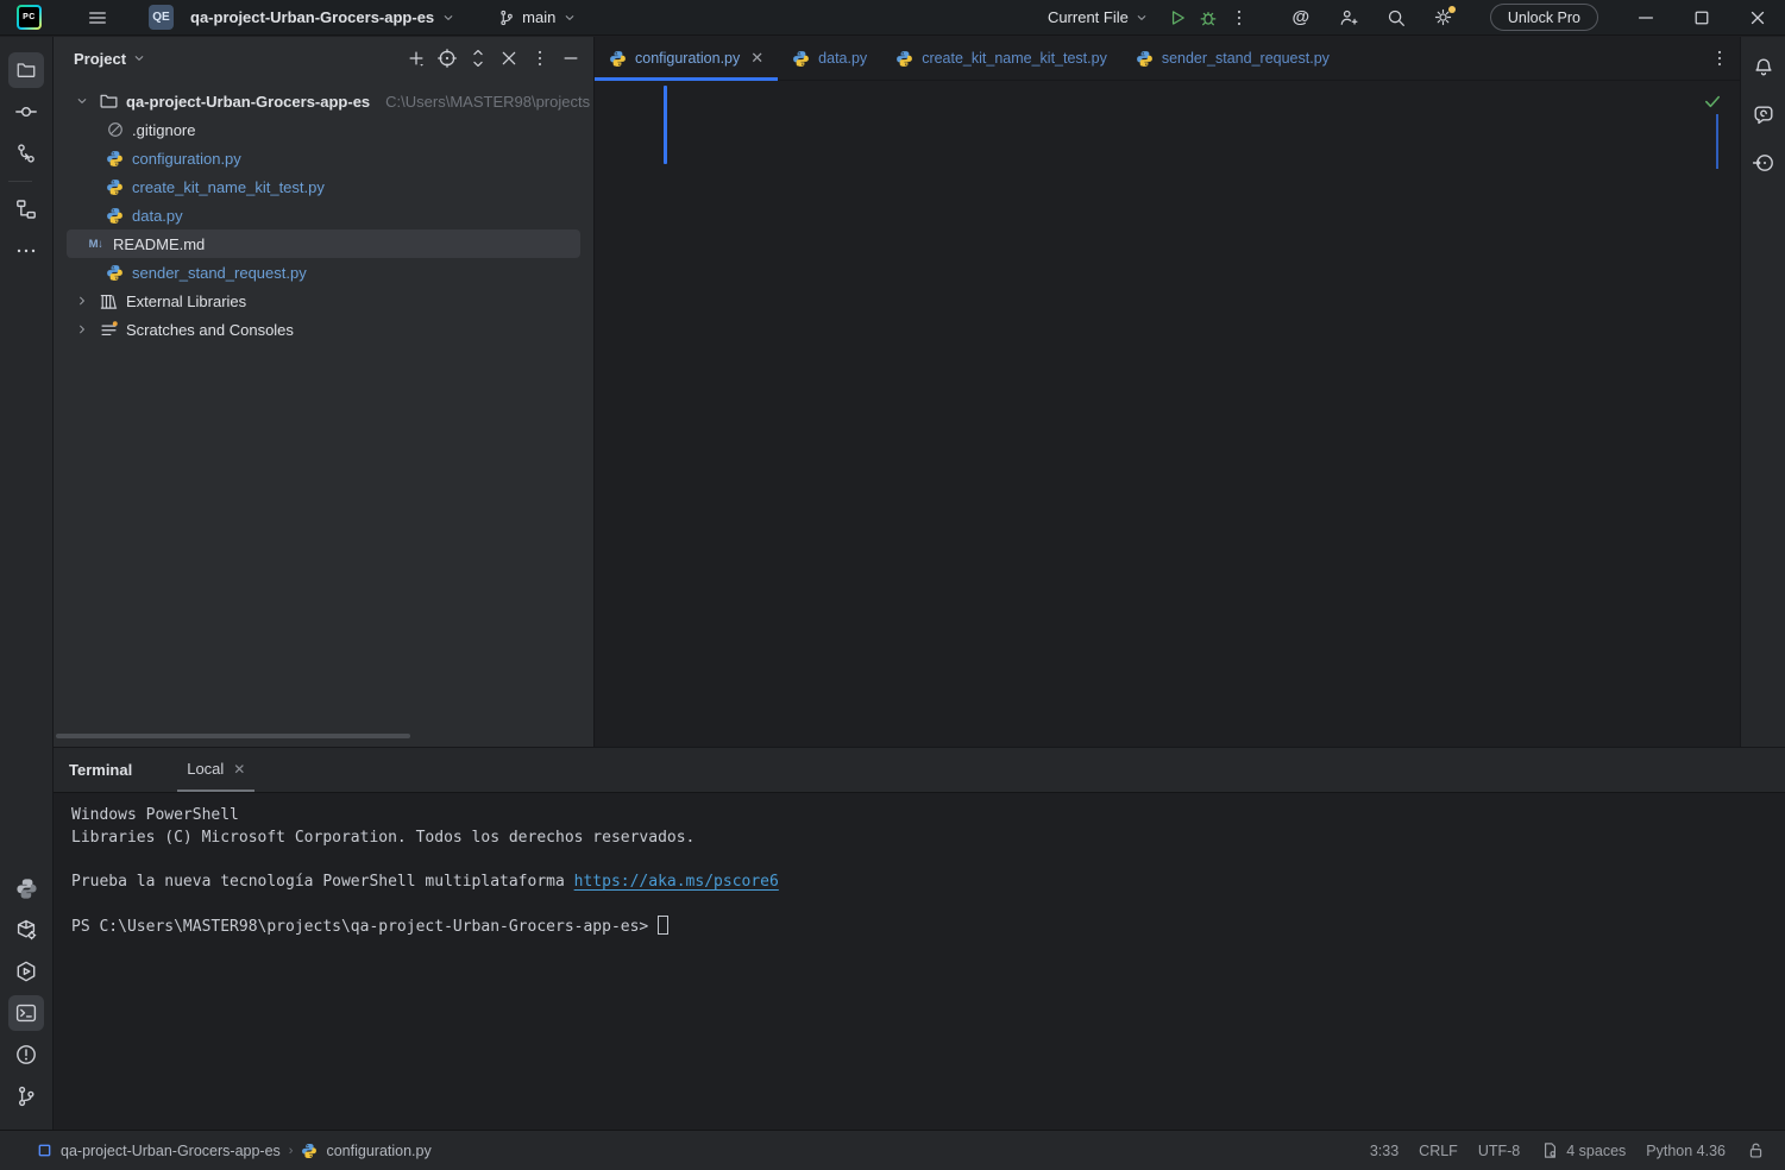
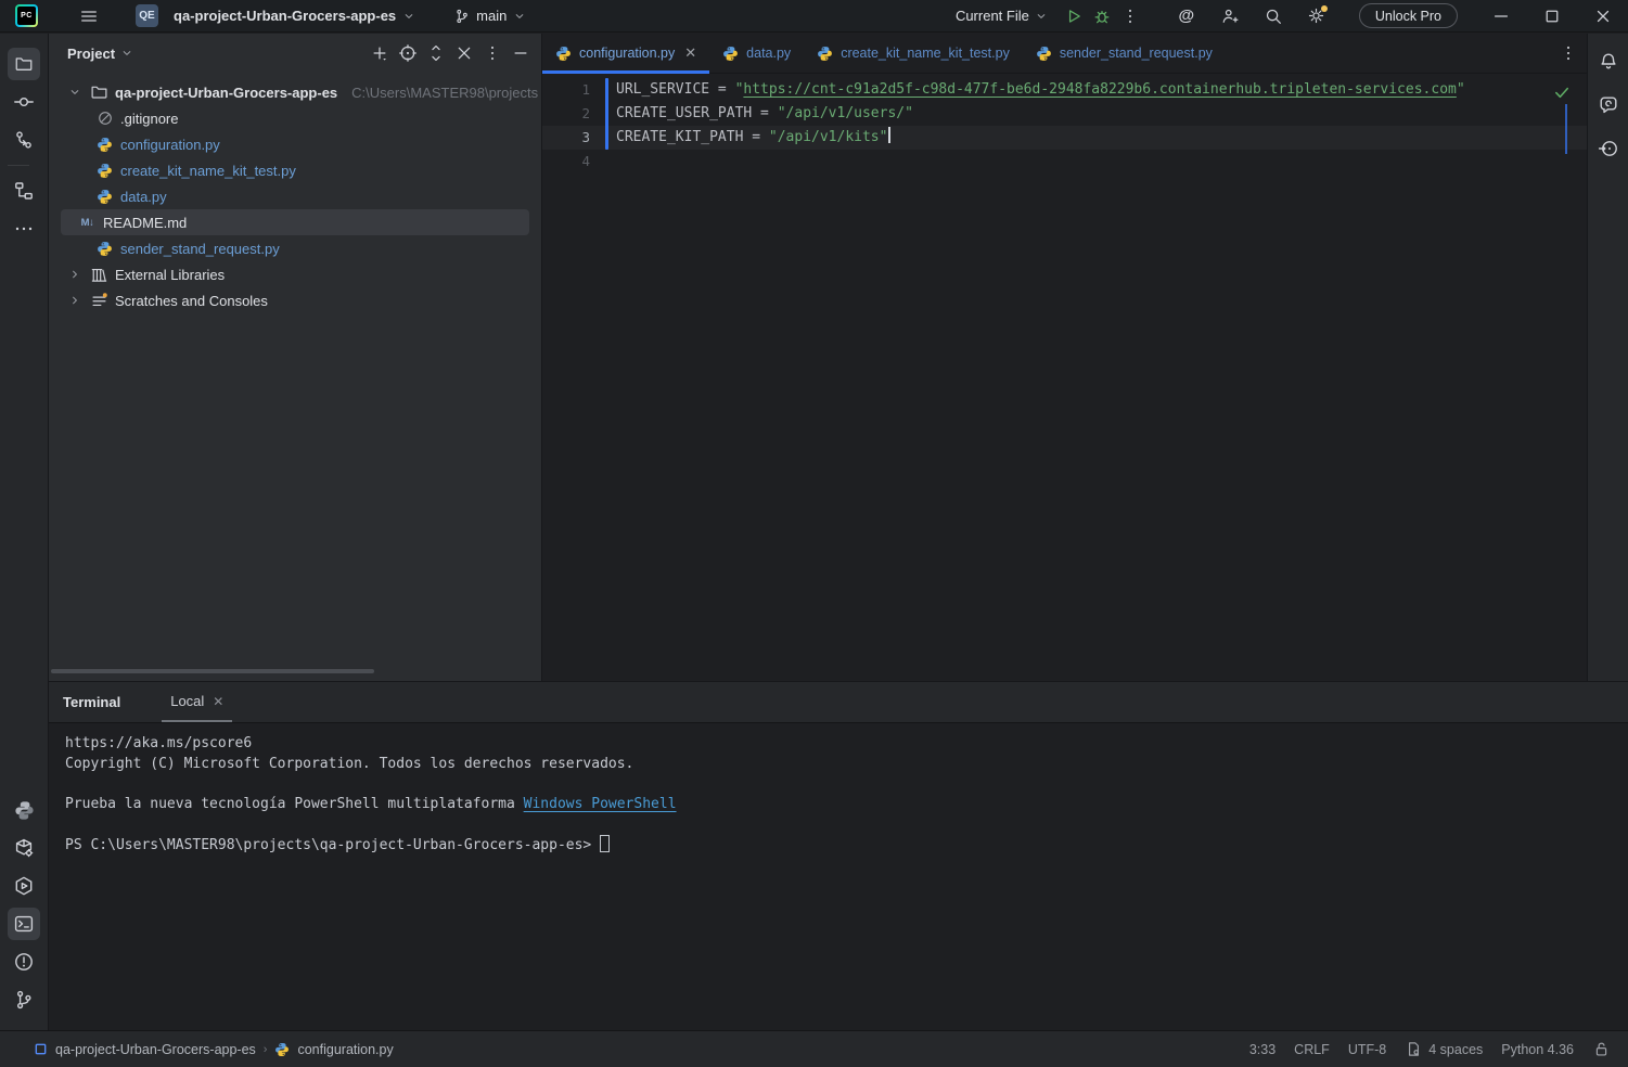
  QE
  qa-project-Urban-Grocers-app-es
  main
  Current File
  @
  Unlock Pro
  Project
  qa-project-Urban-Grocers-app-es
  C:\Users\MASTER98\projects
  .gitignore
  configuration.py
  create_kit_name_kit_test.py
  data.py
  M↓
  README.md
  sender_stand_request.py
  External Libraries
  Scratches and Consoles
  configuration.py
  ✕
  data.py
  create_kit_name_kit_test.py
  sender_stand_request.py
+ 1
+ URL_SERVICE = "https://cnt-c91a2d5f-c98d-477f-be6d-2948fa8229b6.containerhub.tripleten-services.com"
+ 2
+ CREATE_USER_PATH = "/api/v1/users/"
+ 3
+ CREATE_KIT_PATH = "/api/v1/kits"
+ 4
  Terminal
  Local
  ✕
- Windows PowerShell
+ https://aka.ms/pscore6
- Libraries (C) Microsoft Corporation. Todos los derechos reservados.
+ Copyright (C) Microsoft Corporation. Todos los derechos reservados.
- Prueba la nueva tecnología PowerShell multiplataforma https://aka.ms/pscore6
+ Prueba la nueva tecnología PowerShell multiplataforma Windows PowerShell
  PS C:\Users\MASTER98\projects\qa-project-Urban-Grocers-app-es>
  qa-project-Urban-Grocers-app-es
  ›
  configuration.py
  3:33
  CRLF
  UTF-8
  4 spaces
  Python 4.36
